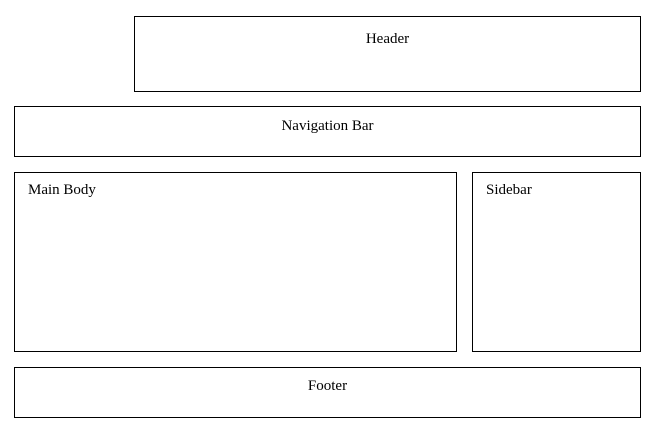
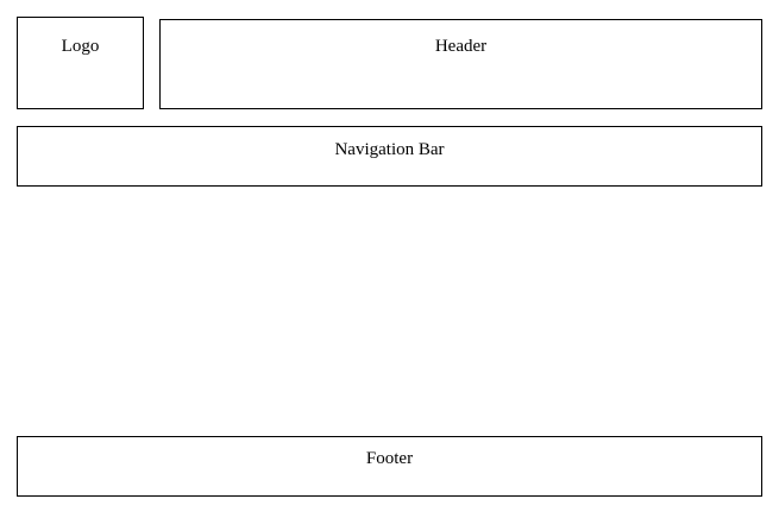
+ Logo
  Header
  Navigation Bar
- Main Body
- Sidebar
  Footer
